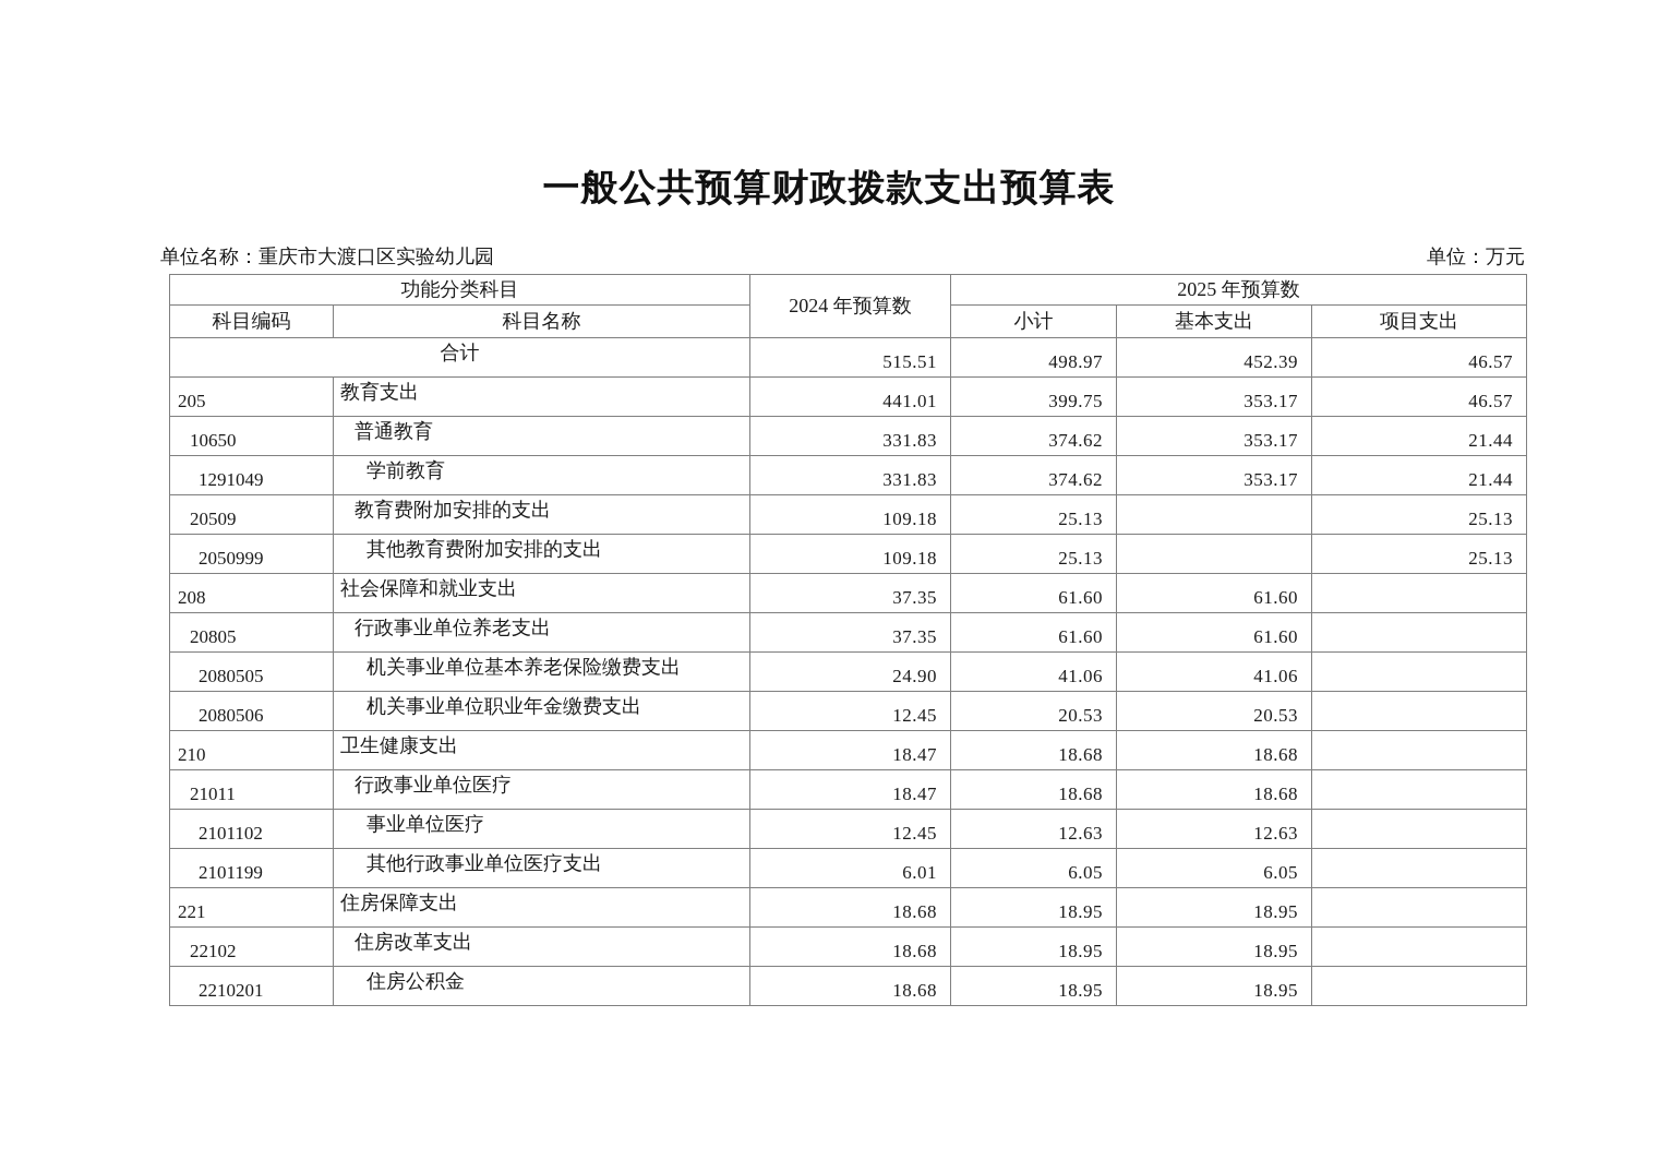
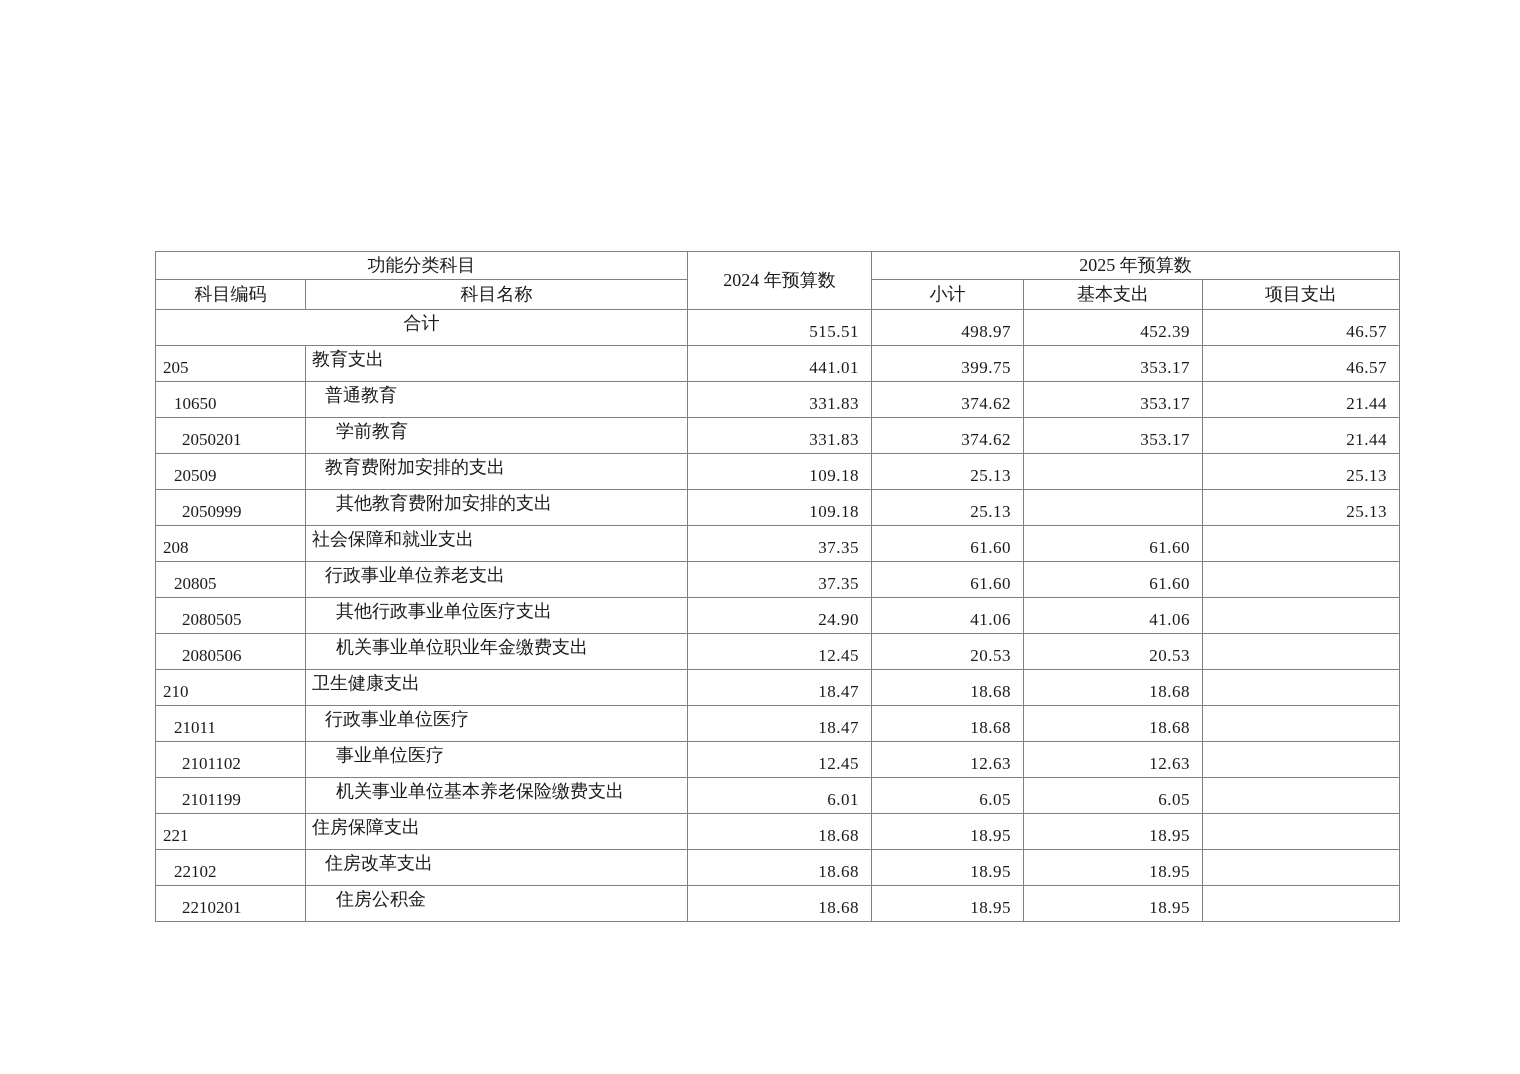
- 一般公共预算财政拨款支出预算表
- 单位名称：重庆市大渡口区实验幼儿园
- 单位：万元
  功能分类科目	2024 年预算数	2025 年预算数
  科目编码	科目名称	小计	基本支出	项目支出
  合计	515.51	498.97	452.39	46.57
  205	教育支出	441.01	399.75	353.17	46.57
  10650	普通教育	331.83	374.62	353.17	21.44
- 1291049	学前教育	331.83	374.62	353.17	21.44
+ 2050201	学前教育	331.83	374.62	353.17	21.44
  20509	教育费附加安排的支出	109.18	25.13		25.13
  2050999	其他教育费附加安排的支出	109.18	25.13		25.13
  208	社会保障和就业支出	37.35	61.60	61.60
  20805	行政事业单位养老支出	37.35	61.60	61.60
- 2080505	机关事业单位基本养老保险缴费支出	24.90	41.06	41.06
+ 2080505	其他行政事业单位医疗支出	24.90	41.06	41.06
  2080506	机关事业单位职业年金缴费支出	12.45	20.53	20.53
  210	卫生健康支出	18.47	18.68	18.68
  21011	行政事业单位医疗	18.47	18.68	18.68
  2101102	事业单位医疗	12.45	12.63	12.63
- 2101199	其他行政事业单位医疗支出	6.01	6.05	6.05
+ 2101199	机关事业单位基本养老保险缴费支出	6.01	6.05	6.05
  221	住房保障支出	18.68	18.95	18.95
  22102	住房改革支出	18.68	18.95	18.95
  2210201	住房公积金	18.68	18.95	18.95
